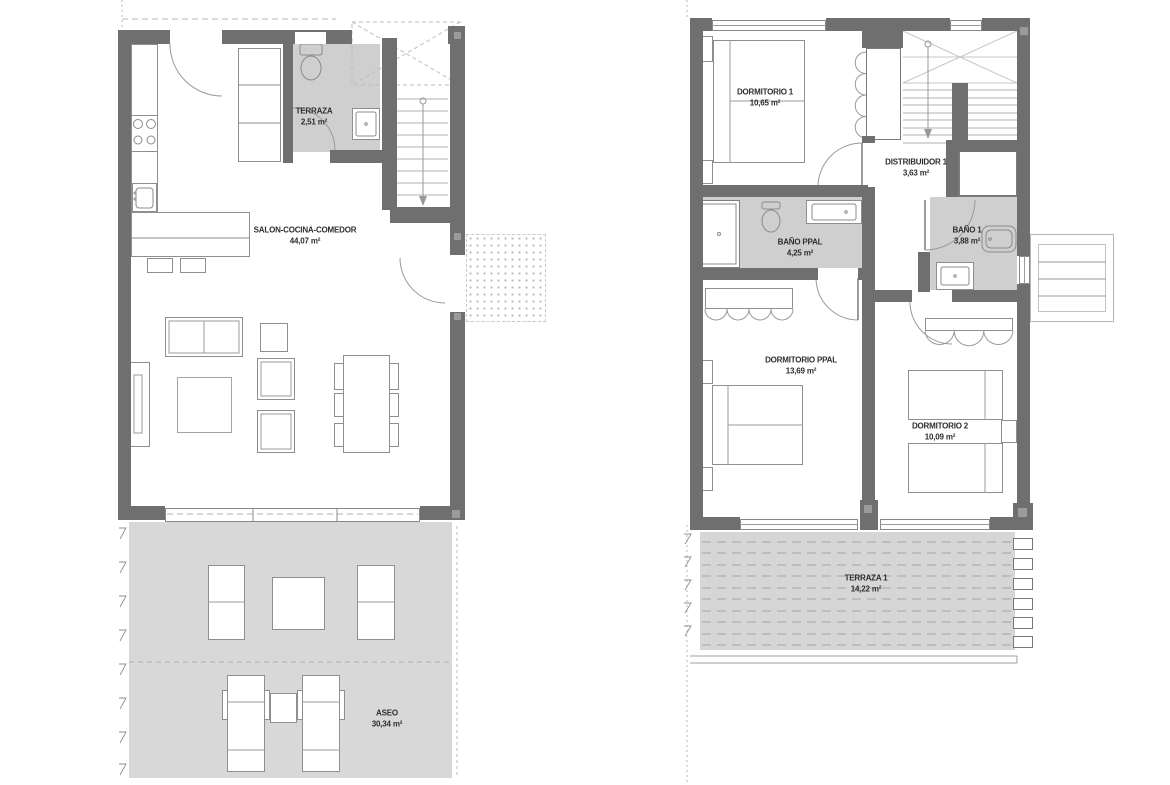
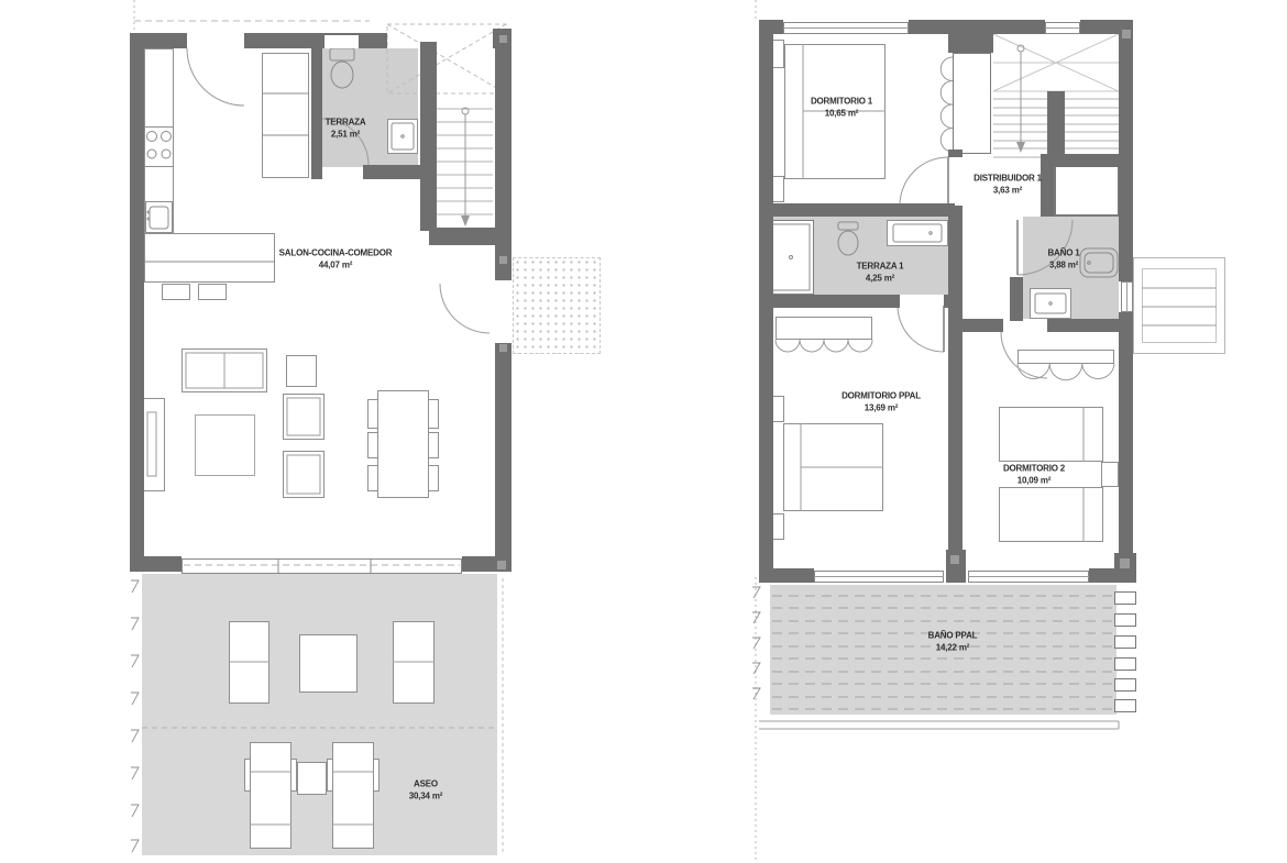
  TERRAZA
  2,51 m²
  SALON-COCINA-COMEDOR
  44,07 m²
  ASEO
  30,34 m²
  DORMITORIO 1
  10,65 m²
  DISTRIBUIDOR 1
  3,63 m²
- BAÑO PPAL
+ TERRAZA 1
  4,25 m²
  BAÑO 1
  3,88 m²
  DORMITORIO PPAL
  13,69 m²
  DORMITORIO 2
  10,09 m²
- TERRAZA 1
+ BAÑO PPAL
  14,22 m²
